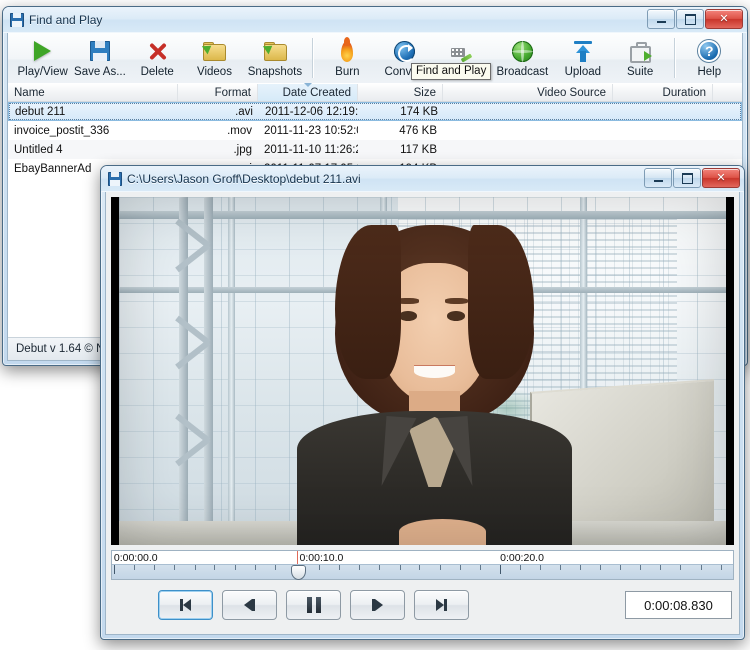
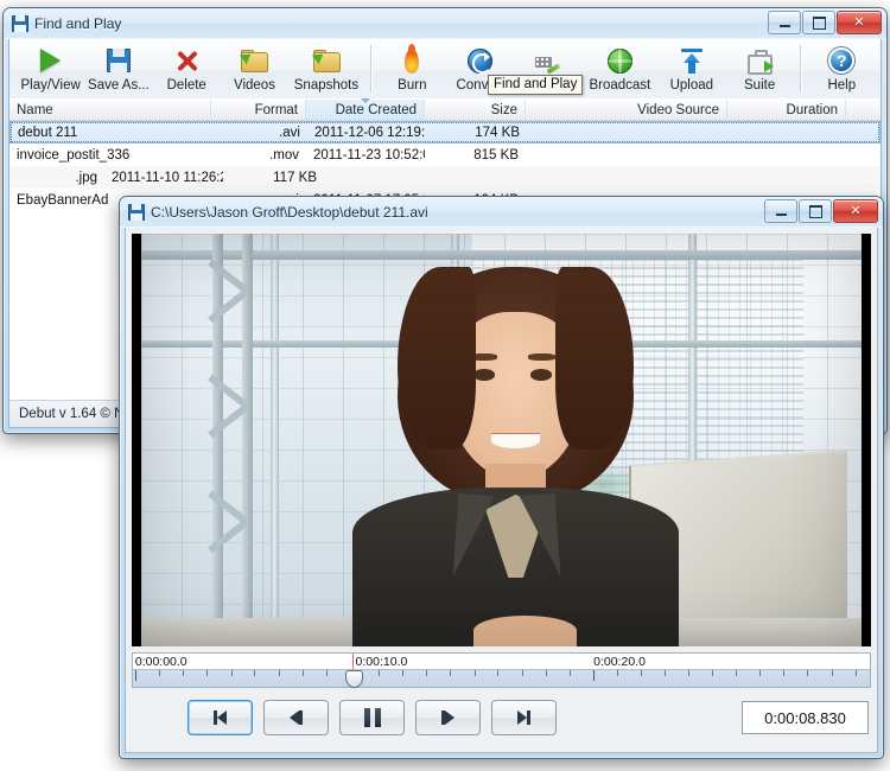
  Find and Play
  ✕
  Play/View
  Save As...
  Delete
  Videos
  Snapshots
  Burn
  Broadcast
  Upload
  Suite
  ?
  Help
  Find and Play
  Name
  Format
  Date Created
  Size
  Video Source
  Duration
  debut 211
  .avi
  2011-12-06 12:19:
  174 KB
  invoice_postit_336
  .mov
  2011-11-23 10:52:
- 476 KB
+ 815 KB
- Untitled 4
  .jpg
  2011-11-10 11:26:
  117 KB
  EbayBannerAd
  Debut v 1.64 ©
  C:\Users\Jason Groff\Desktop\debut 211.avi
  ✕
  0:00:00.0
  0:00:10.0
  0:00:20.0
  0:00:08.830
